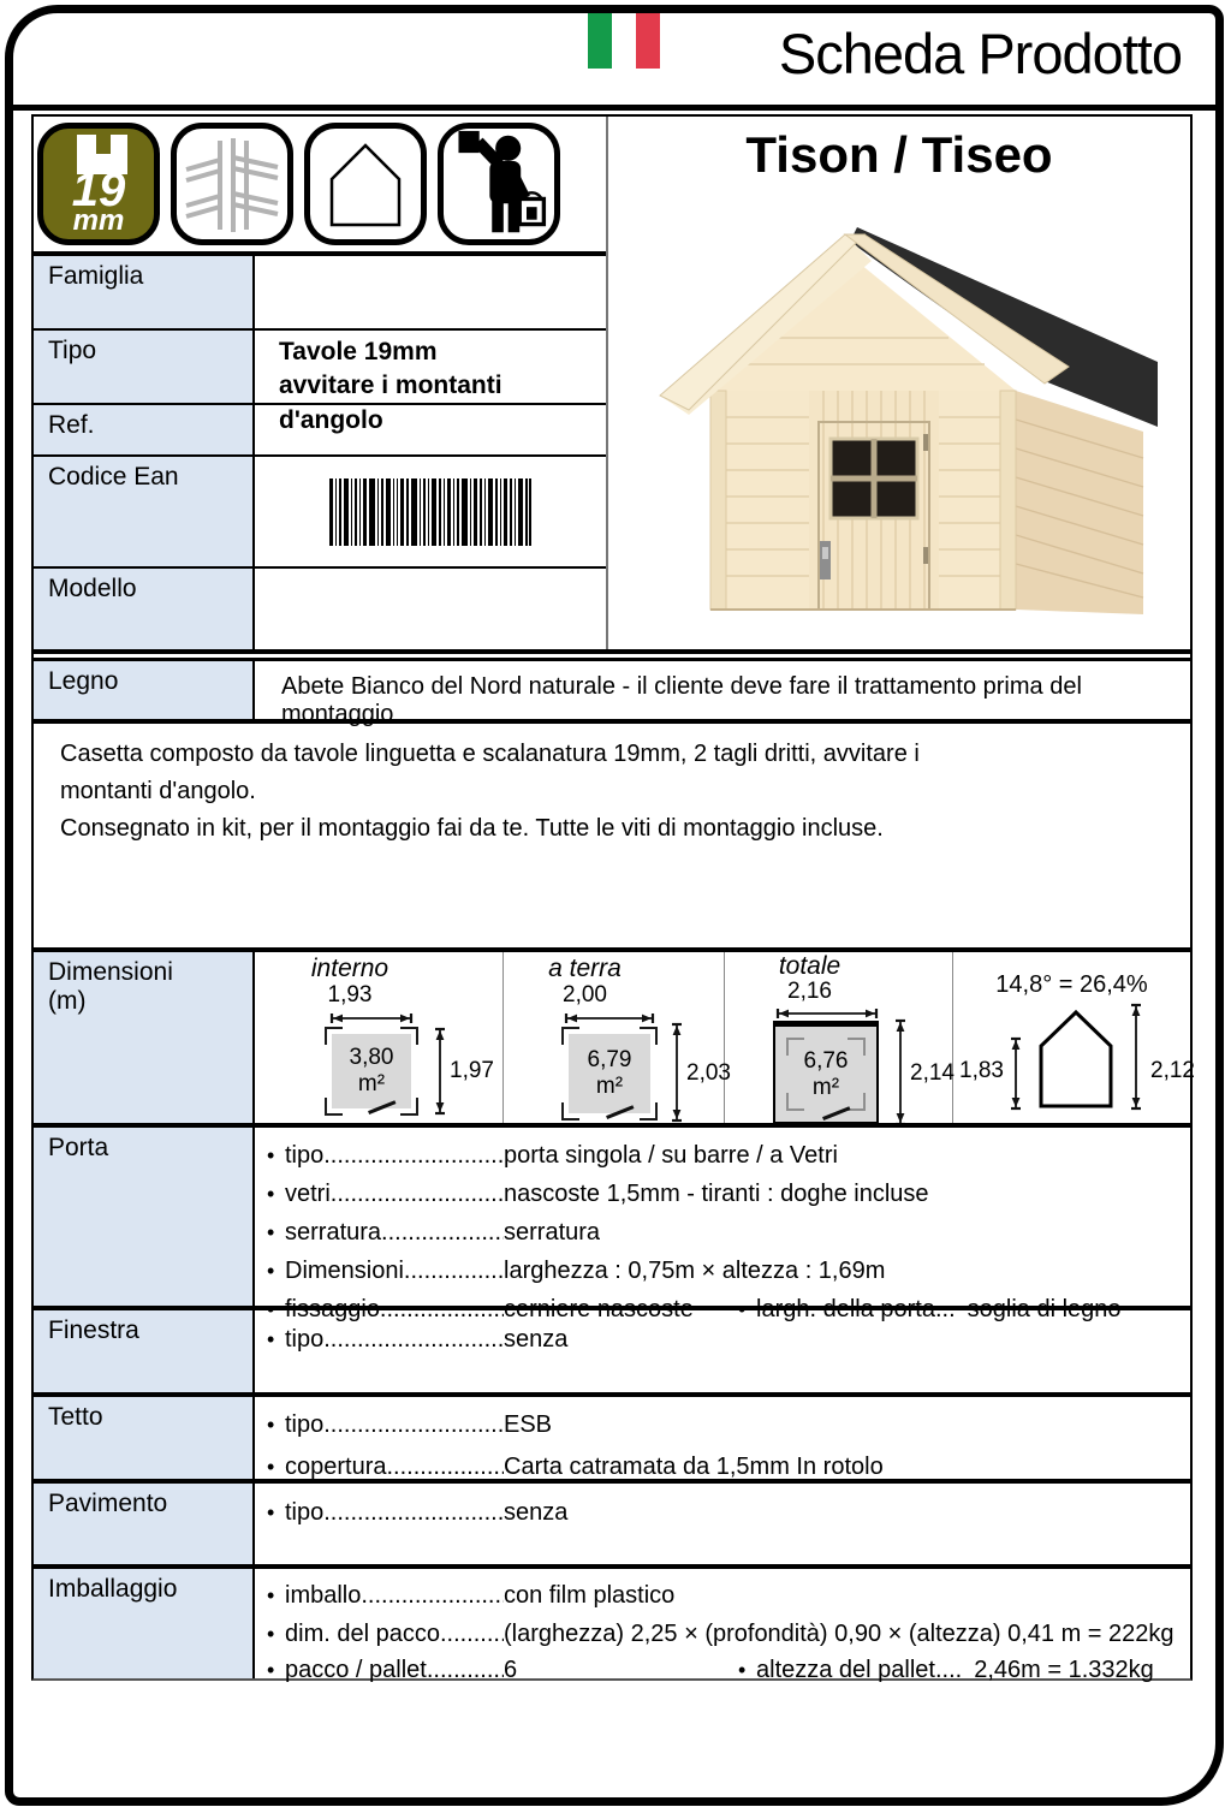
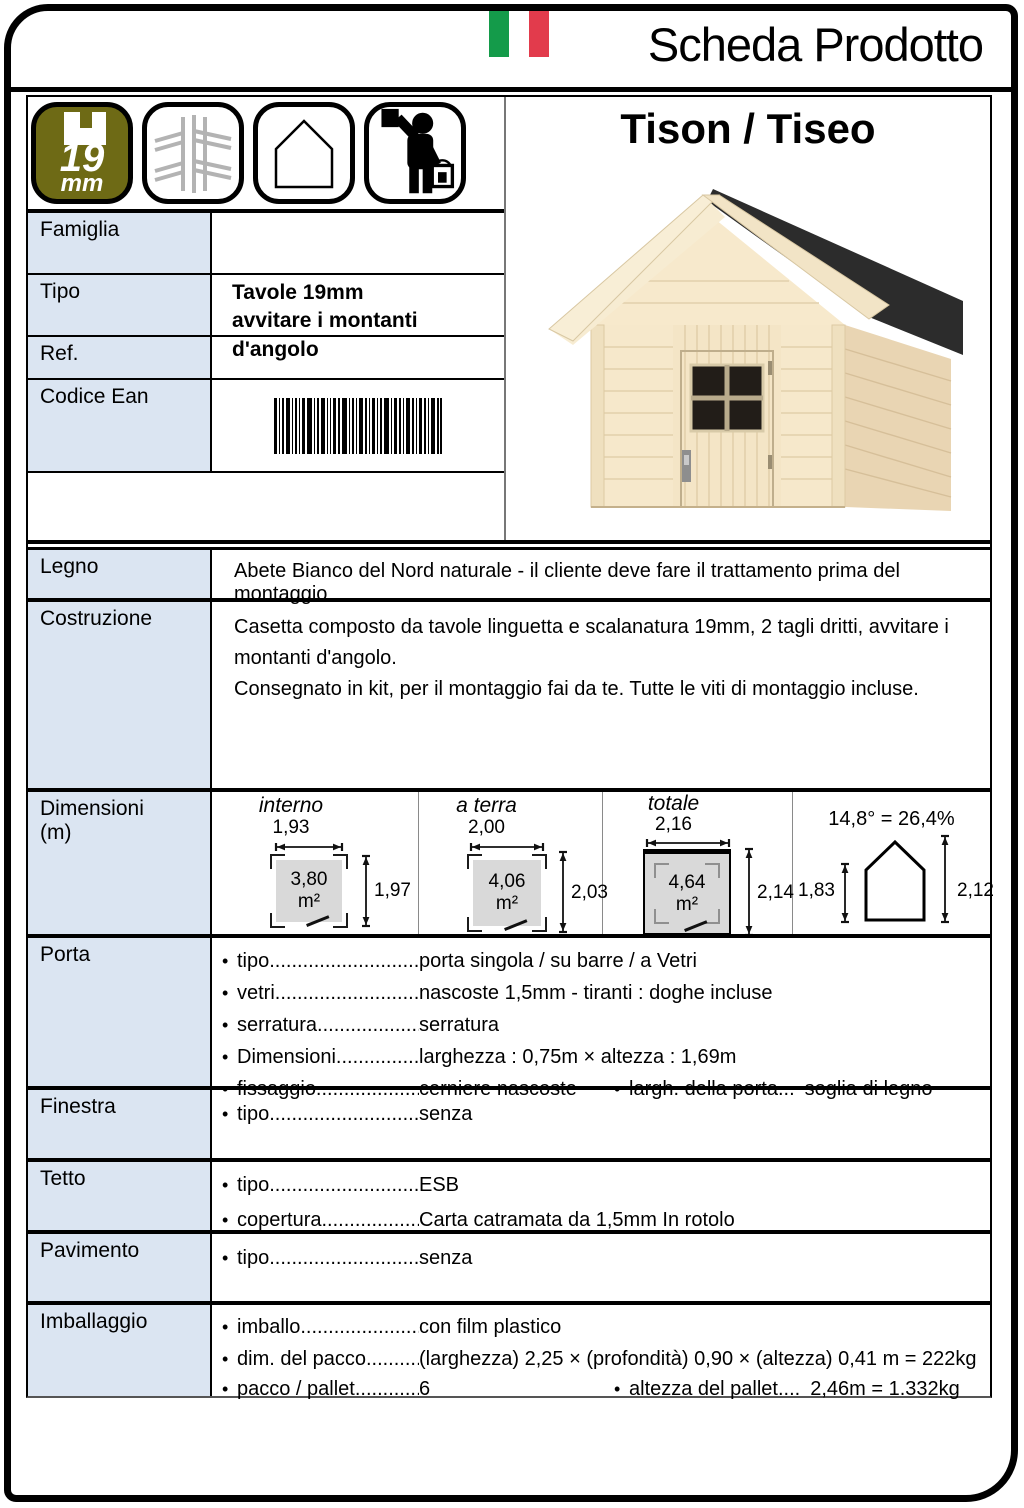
  Scheda Prodotto
  19
  mm
  Famiglia
  Tipo
  Tavole 19mm
  avvitare i montanti d'angolo
  Ref.
  Codice Ean
- Modello
  Tison / Tiseo
  Legno
  Abete Bianco del Nord naturale - il cliente deve fare il trattamento prima del montaggio
+ Costruzione
  Casetta composto da tavole linguetta e scalanatura 19mm, 2 tagli dritti, avvitare i montanti d'angolo.
  Consegnato in kit, per il montaggio fai da te. Tutte le viti di montaggio incluse.
  Dimensioni
  (m)
  interno
  1,93
  3,80
  m²
  1,97
  a terra
  2,00
- 6,79
+ 4,06
  m²
  2,03
  totale
  2,16
- 6,76
+ 4,64
  m²
  2,14
  14,8° = 26,4%
  1,83
  2,12
  Porta
  •
  tipo...........................
  porta singola / su barre / a Vetri
  •
  vetri..........................
  nascoste 1,5mm - tiranti : doghe incluse
  •
  serratura..................
  serratura
  •
  Dimensioni...............
  larghezza : 0,75m × altezza : 1,69m
  •
  fissaggio...................
  cerniere nascoste
  •
  largh. della porta...
  soglia di legno
  Finestra
  •
  tipo...........................
  senza
  Tetto
  •
  tipo...........................
  ESB
  •
  copertura..................
  Carta catramata da 1,5mm In rotolo
  Pavimento
  •
  tipo...........................
  senza
  Imballaggio
  •
  imballo.....................
  con film plastico
  •
  dim. del pacco..........
  (larghezza) 2,25 × (profondità) 0,90 × (altezza) 0,41 m = 222kg
  •
  pacco / pallet............
  6
  •
  altezza del pallet....
  2,46m = 1.332kg
